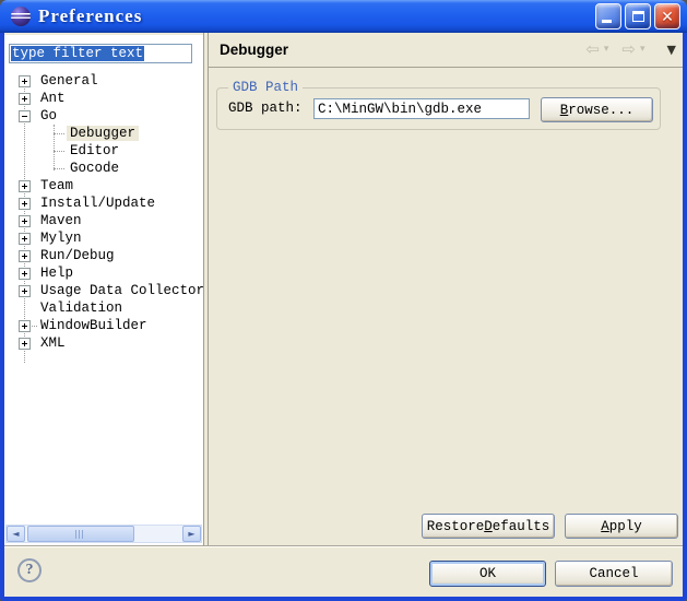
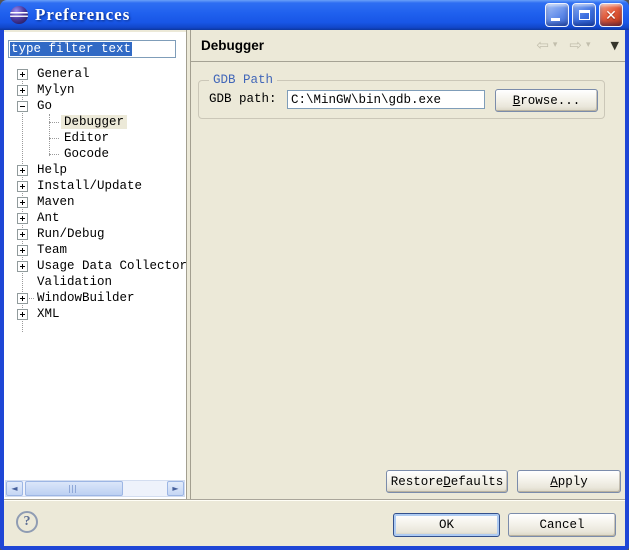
  Preferences
  ✕
  type filter text
  General
- Ant
+ Mylyn
  Go
  Debugger
  Editor
  Gocode
- Team
+ Help
  Install/Update
  Maven
- Mylyn
+ Ant
  Run/Debug
- Help
+ Team
  Usage Data Collector
  Validation
  WindowBuilder
  XML
  ◄
  ►
  Debugger
  ⇦
  ▾
  ⇨
  ▾
  ▼
  GDB Path
  GDB path:
  C:\MinGW\bin\gdb.exe
  B
  rowse...
  Restore
  D
  efaults
  A
  pply
  ?
  OK
  Cancel
